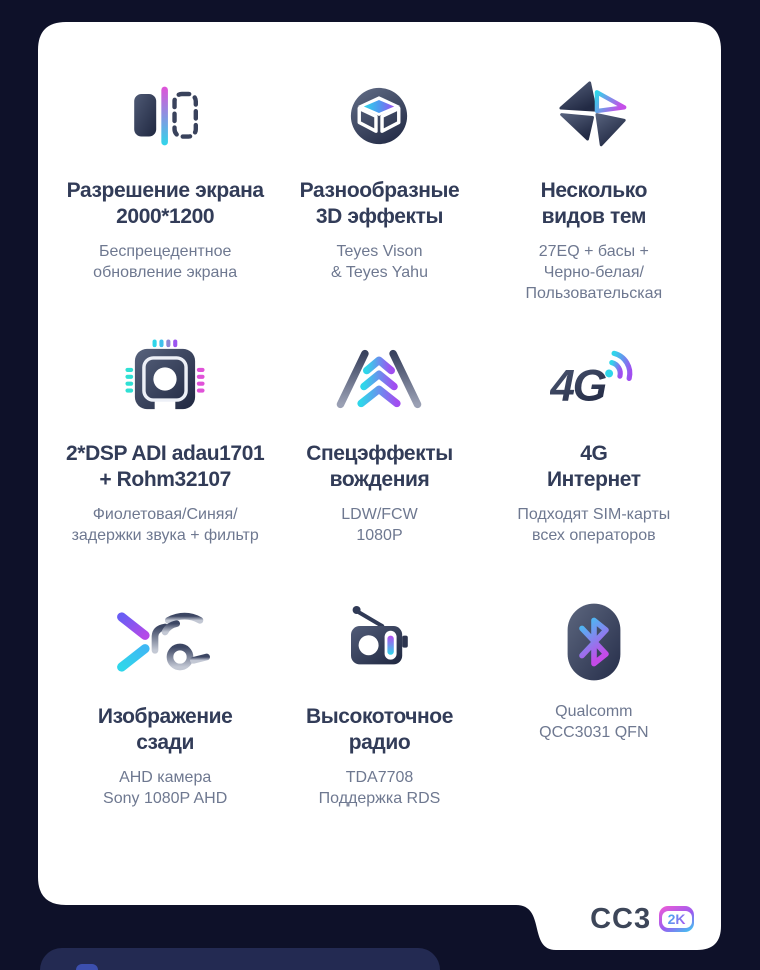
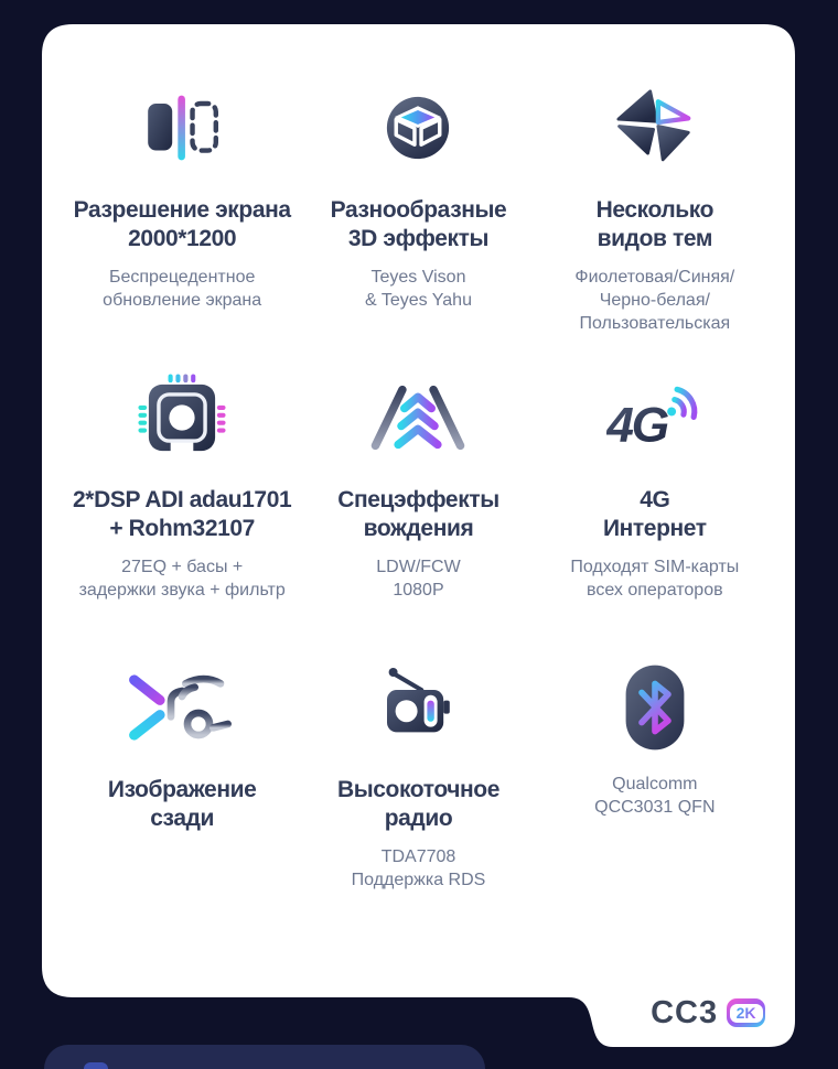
  Разрешение экрана
  2000*1200
  Беспрецедентное
  обновление экрана
  Разнообразные
  3D эффекты
  Teyes Vison
  & Teyes Yahu
  Несколько
  видов тем
- 27EQ + басы +
+ Фиолетовая/Синяя/
  Черно-белая/
  Пользовательская
  2*DSP ADI adau1701
  + Rohm32107
- Фиолетовая/Синяя/
+ 27EQ + басы +
  задержки звука + фильтр
  Спецэффекты
  вождения
  LDW/FCW
  1080P
  4G
  4G
  Интернет
  Подходят SIM-карты
  всех операторов
  Изображение
  сзади
- AHD камера
- Sony 1080P AHD
  Высокоточное
  радио
  TDA7708
  Поддержка RDS
  Qualcomm
  QCC3031 QFN
  CC3
  2K
